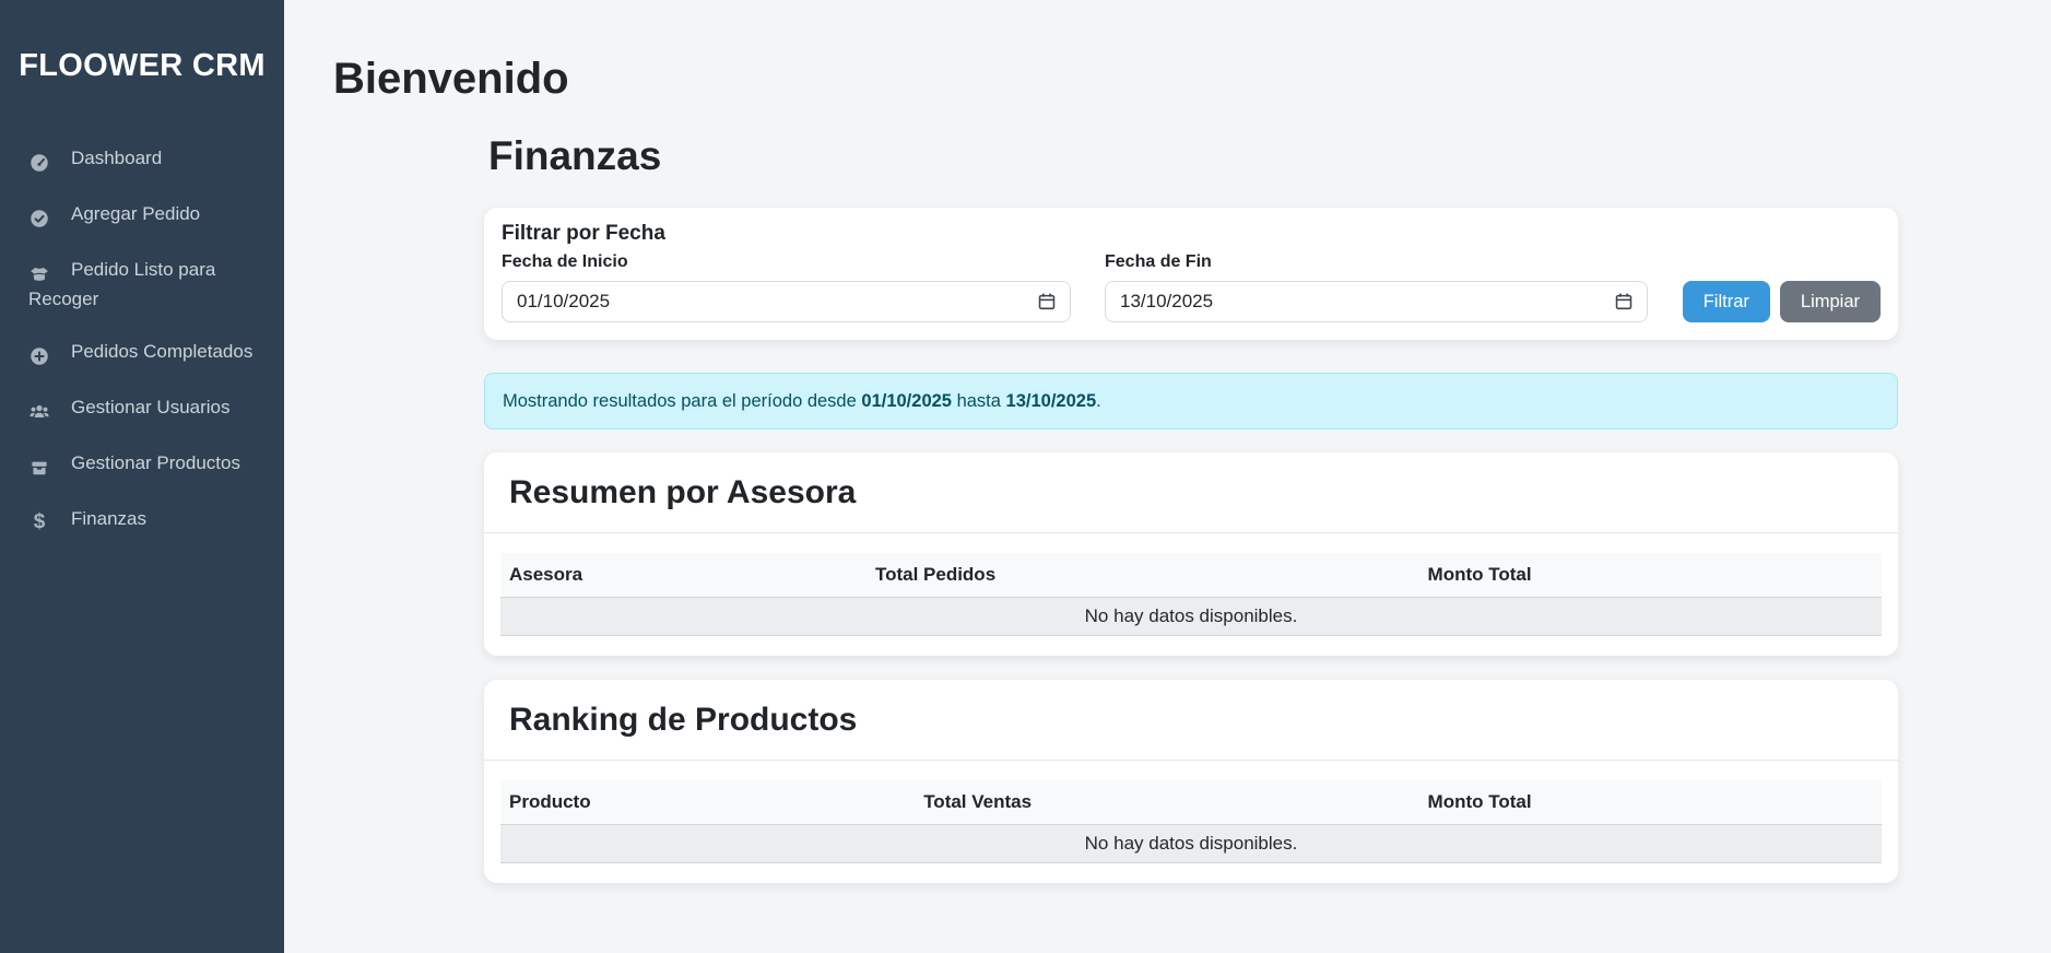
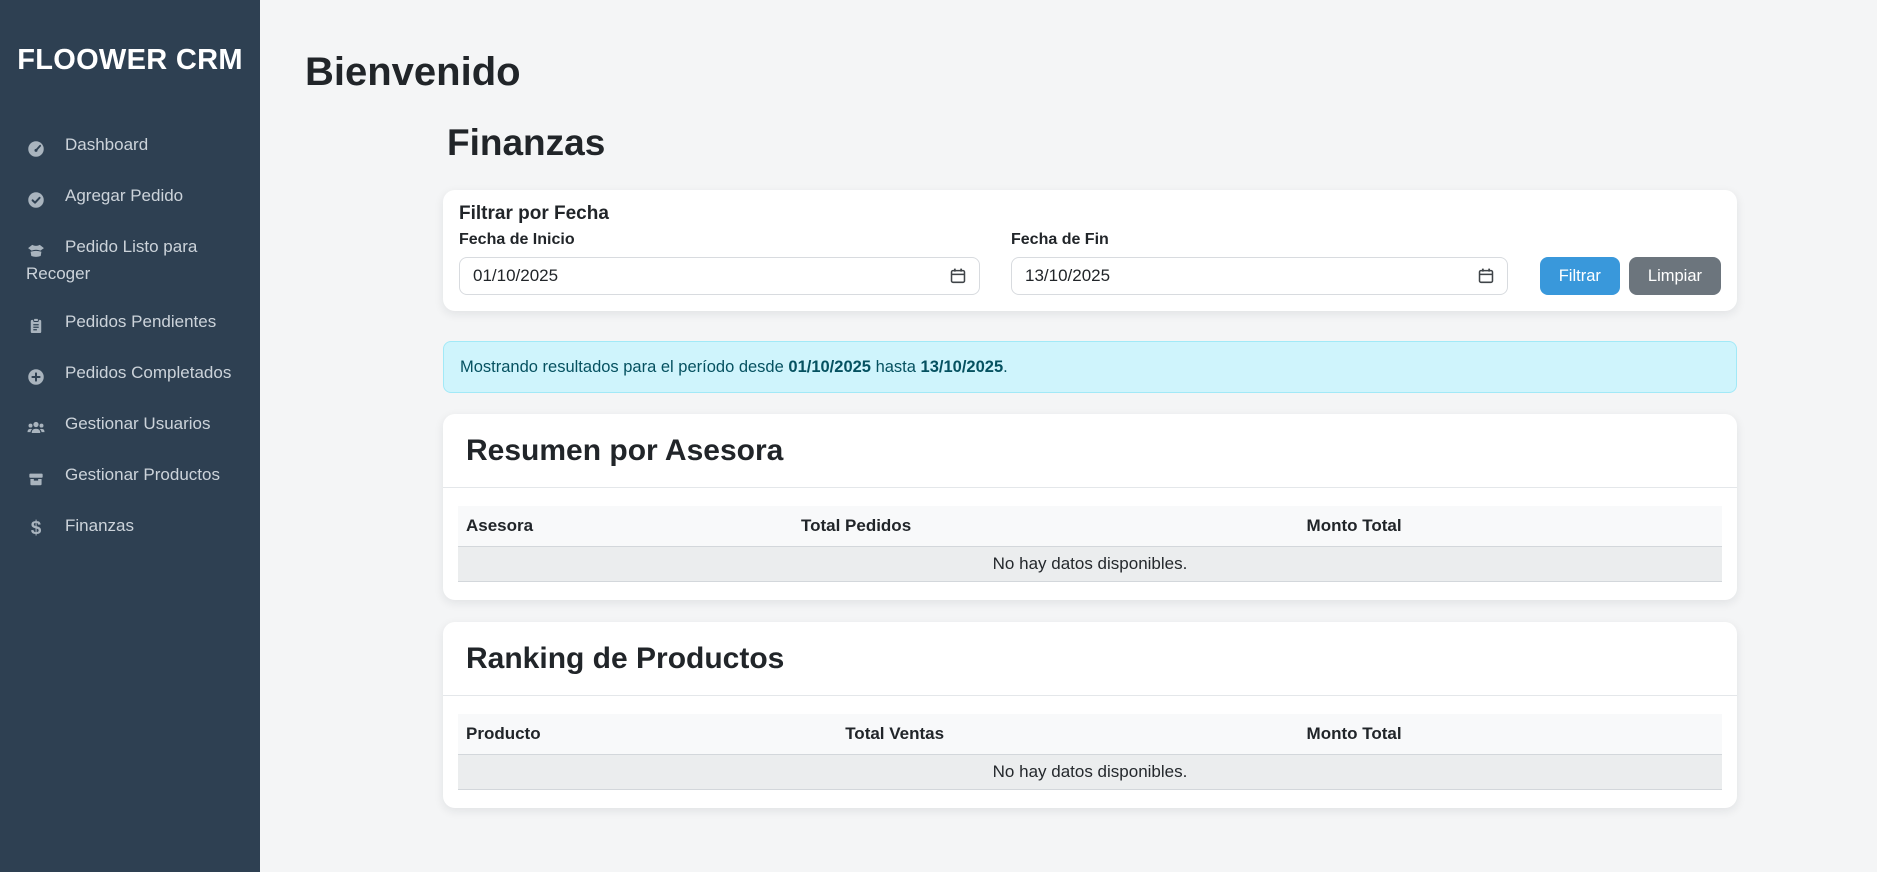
  FLOOWER CRM
  Dashboard
  Agregar Pedido
  Pedido Listo para Recoger
+ Pedidos Pendientes
  Pedidos Completados
  Gestionar Usuarios
  Gestionar Productos
  $ Finanzas
  Bienvenido
  Finanzas
  Filtrar por Fecha
  Fecha de Inicio
  01/10/2025
  Fecha de Fin
  13/10/2025
  Filtrar
  Limpiar
  Mostrando resultados para el período desde 01/10/2025 hasta 13/10/2025.
  Resumen por Asesora
  Asesora	Total Pedidos	Monto Total
  No hay datos disponibles.
  Ranking de Productos
  Producto	Total Ventas	Monto Total
  No hay datos disponibles.
